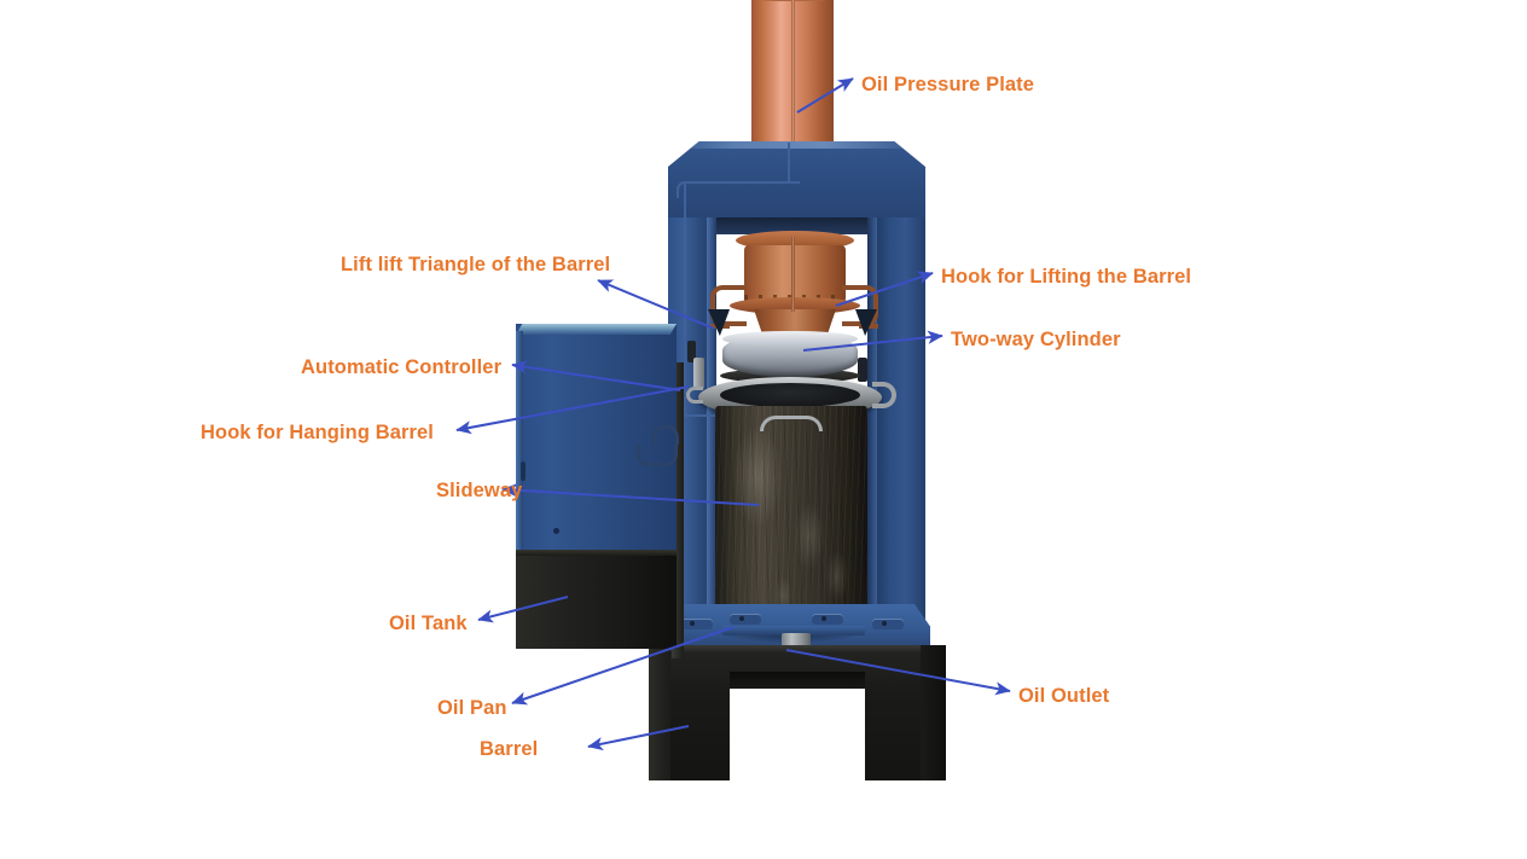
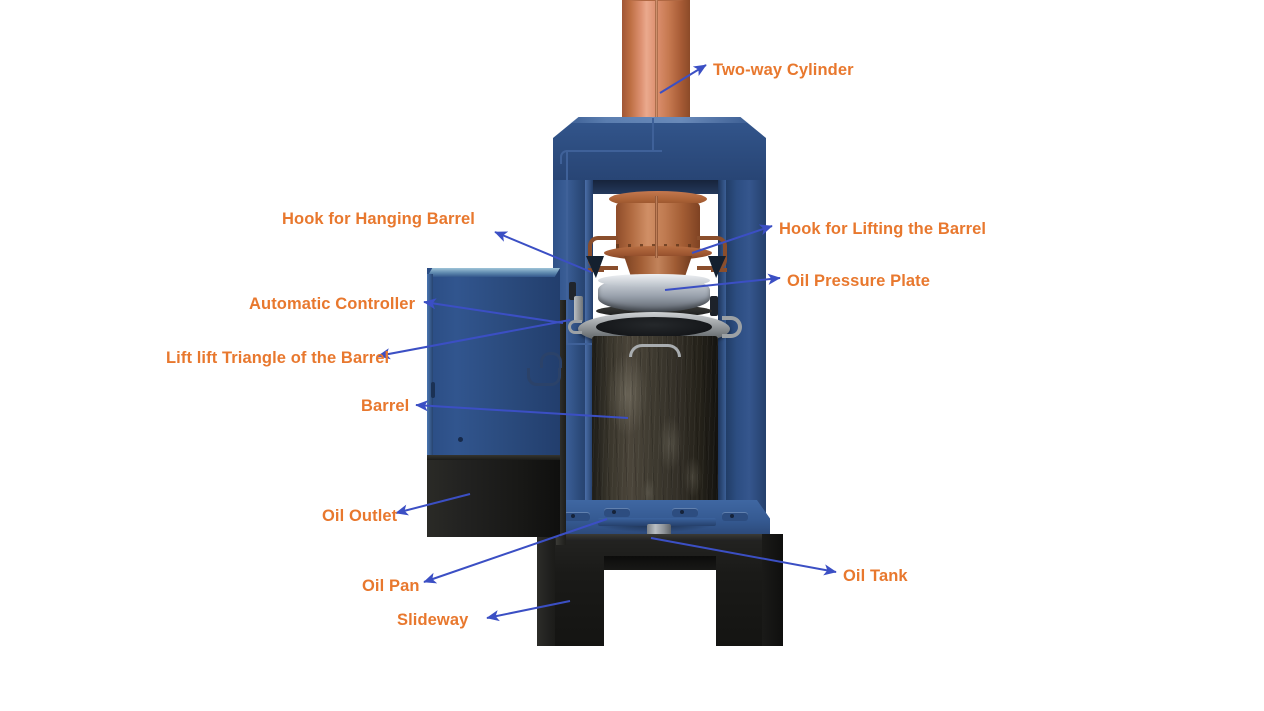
- Oil Pressure Plate
+ Two-way Cylinder
- Lift lift Triangle of the Barrel
+ Hook for Hanging Barrel
  Hook for Lifting the Barrel
- Two-way Cylinder
+ Oil Pressure Plate
  Automatic Controller
- Hook for Hanging Barrel
+ Lift lift Triangle of the Barrel
- Slideway
+ Barrel
- Oil Tank
+ Oil Outlet
  Oil Pan
- Barrel
+ Slideway
- Oil Outlet
+ Oil Tank
